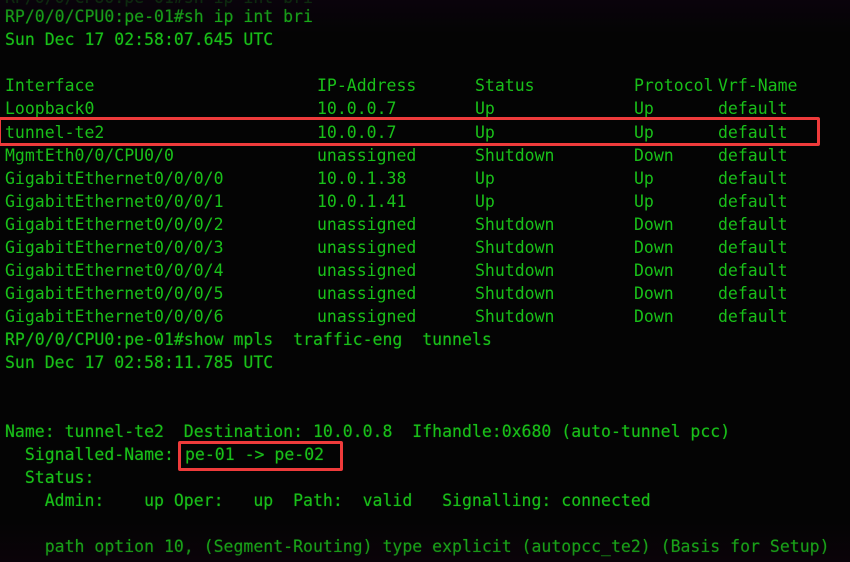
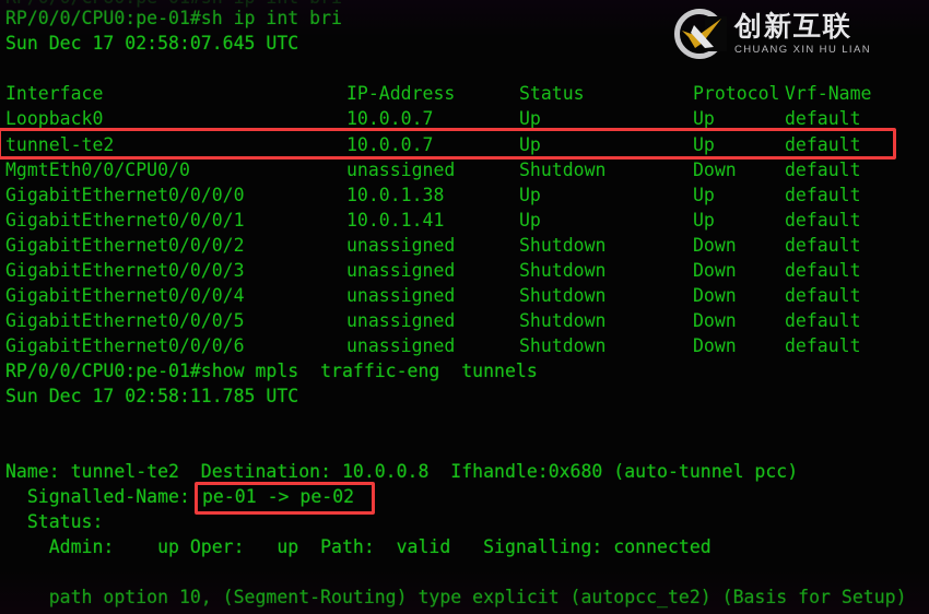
+ 创新互联
+ CHUANG XIN HU LIAN
